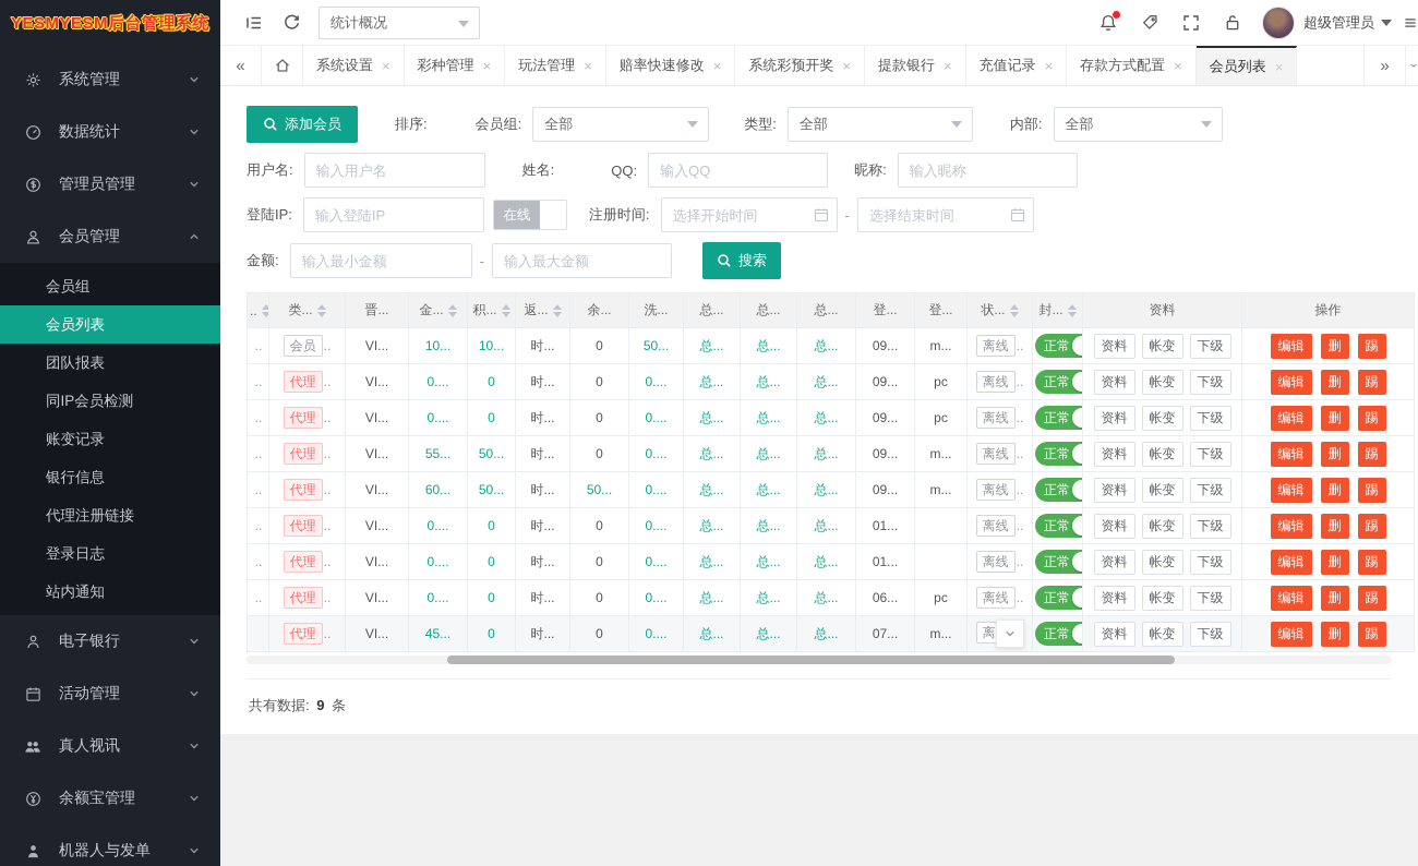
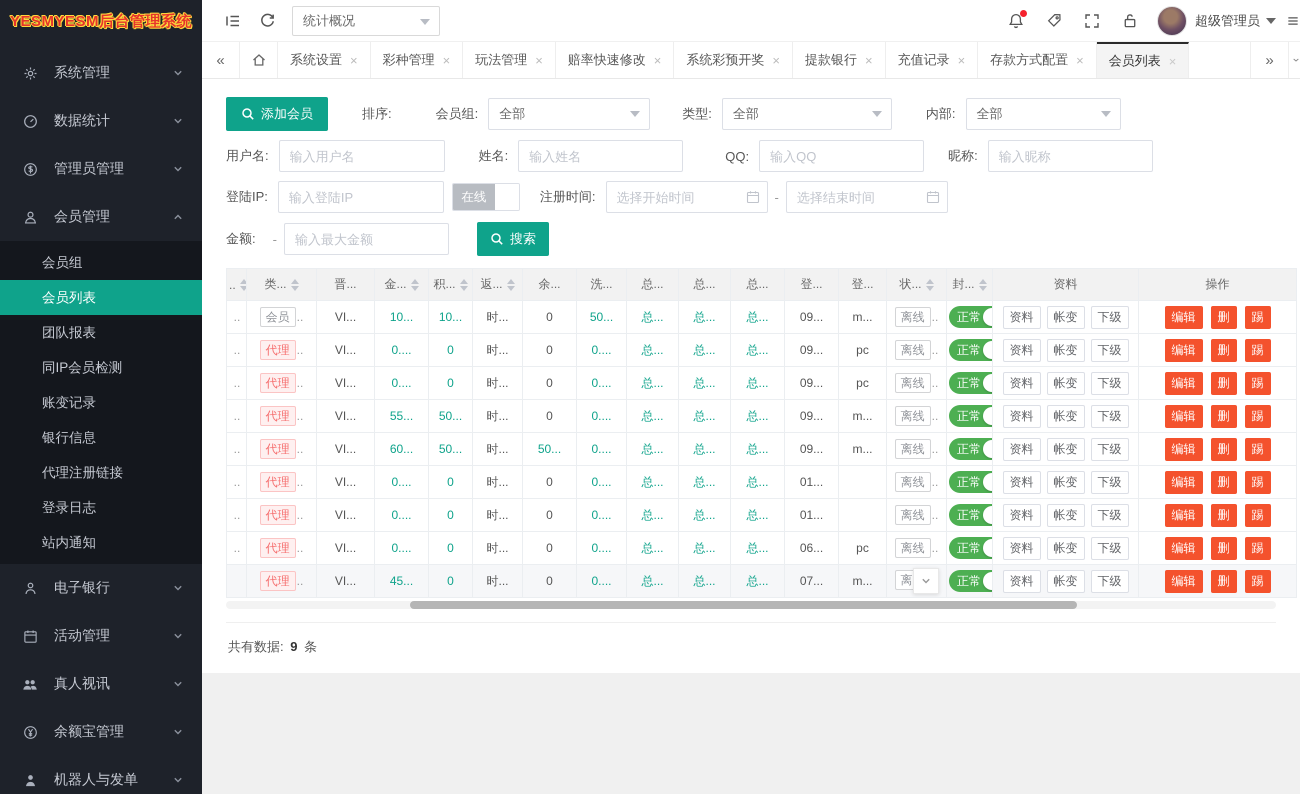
  YESMYESM后台管理系统
  系统管理
  数据统计
  管理员管理
  会员管理
  会员组
  会员列表
  团队报表
  同IP会员检测
  账变记录
  银行信息
  代理注册链接
  登录日志
  站内通知
  电子银行
  活动管理
  真人视讯
  余额宝管理
  机器人与发单
  统计概况
  超级管理员
  «
  系统设置
  ×
  彩种管理
  ×
  玩法管理
  ×
  赔率快速修改
  ×
  系统彩预开奖
  ×
  提款银行
  ×
  充值记录
  ×
  存款方式配置
  ×
  会员列表
  ×
  »
  添加会员
  排序:
  会员组:
  全部
  类型:
  全部
  内部:
  全部
  用户名:
  输入用户名
  姓名:
+ 输入姓名
  QQ:
  输入QQ
  昵称:
  输入昵称
  登陆IP:
  输入登陆IP
  在线
  注册时间:
  选择开始时间
  -
  选择结束时间
  金额:
- 输入最小金额
  -
  输入最大金额
  搜索
  ..	类...	晋...	金...	积...	返...	余...	洗...	总...	总...	总...	登...	登...	状...	封...	资料	操作
  ..	会员 ..	VI...	10...	10...	时...	0	50...	总...	总...	总...	09...	m...	离线 ..	正常	资料 帐变 下级	编辑 删 踢
  ..	代理 ..	VI...	0....	0	时...	0	0....	总...	总...	总...	09...	pc	离线 ..	正常	资料 帐变 下级	编辑 删 踢
  ..	代理 ..	VI...	0....	0	时...	0	0....	总...	总...	总...	09...	pc	离线 ..	正常	资料 帐变 下级	编辑 删 踢
  ..	代理 ..	VI...	55...	50...	时...	0	0....	总...	总...	总...	09...	m...	离线 ..	正常	资料 帐变 下级	编辑 删 踢
  ..	代理 ..	VI...	60...	50...	时...	50...	0....	总...	总...	总...	09...	m...	离线 ..	正常	资料 帐变 下级	编辑 删 踢
  ..	代理 ..	VI...	0....	0	时...	0	0....	总...	总...	总...	01...		离线 ..	正常	资料 帐变 下级	编辑 删 踢
  ..	代理 ..	VI...	0....	0	时...	0	0....	总...	总...	总...	01...		离线 ..	正常	资料 帐变 下级	编辑 删 踢
  ..	代理 ..	VI...	0....	0	时...	0	0....	总...	总...	总...	06...	pc	离线 ..	正常	资料 帐变 下级	编辑 删 踢
  	代理 ..	VI...	45...	0	时...	0	0....	总...	总...	总...	07...	m...	离	正常	资料 帐变 下级	编辑 删 踢
  共有数据: 9 条
